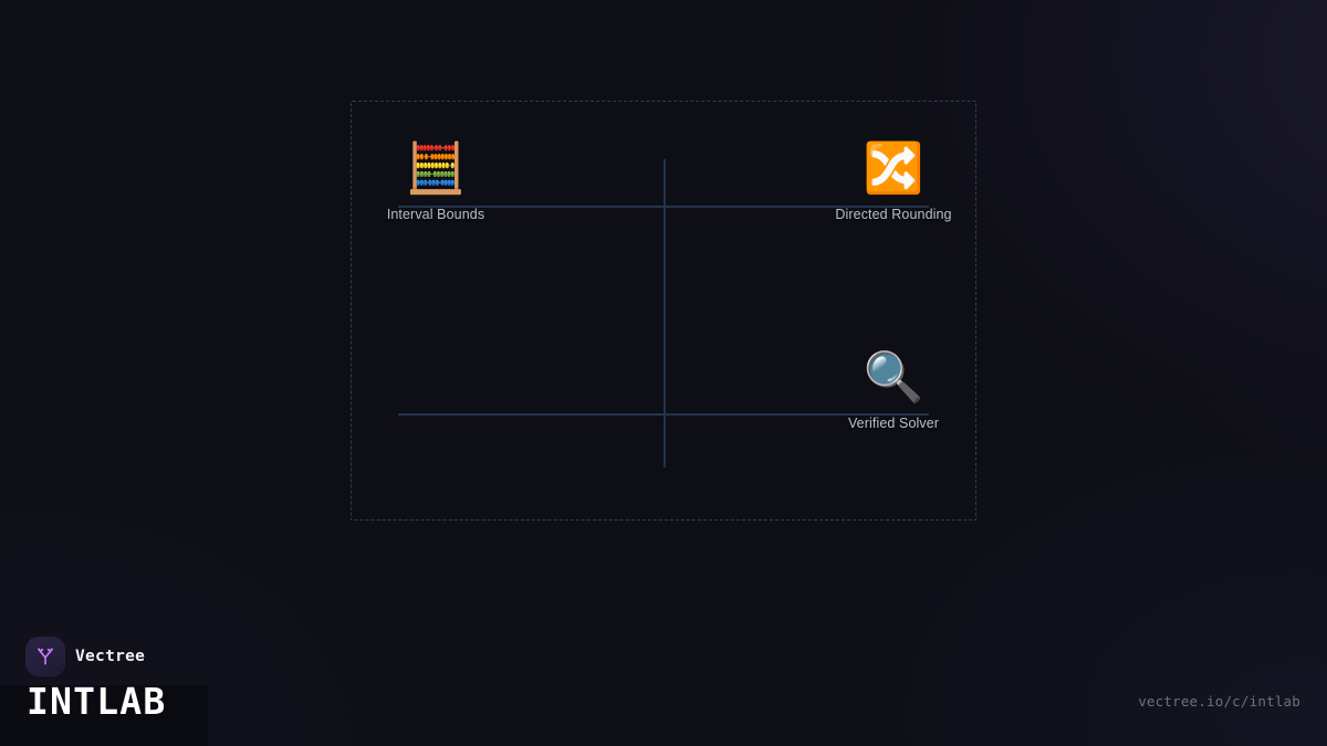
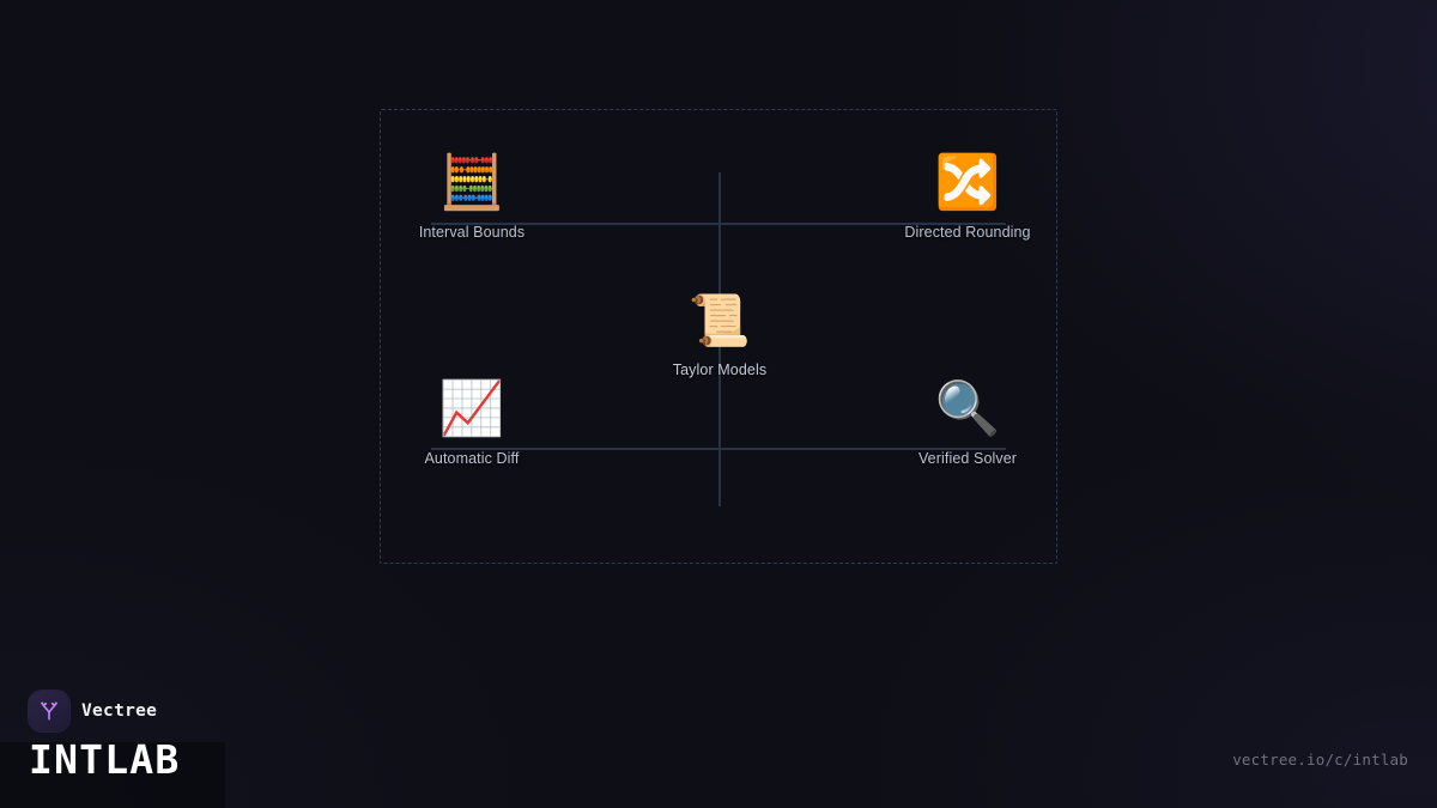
  🧮
  Interval Bounds
  🔀
  Directed Rounding
+ 📜
+ Taylor Models
+ 📈
+ Automatic Diff
  🔍
  Verified Solver
  Vectree
  INTLAB
  vectree.io/c/intlab
